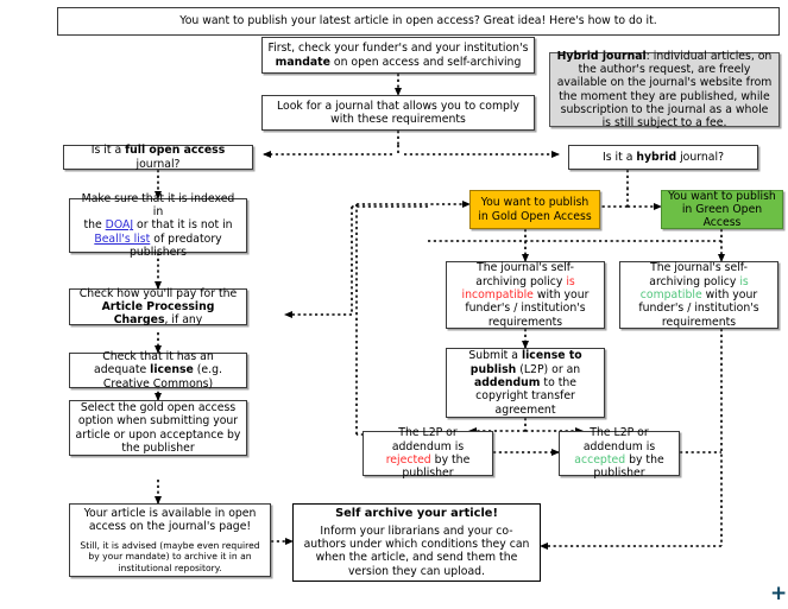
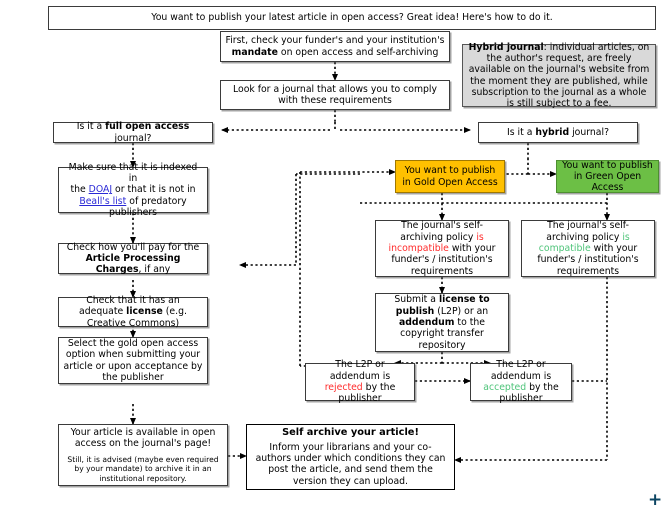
  You want to publish your latest article in open access? Great idea! Here's how to do it.
  First, check your funder's and your institution's mandate on open access and self-archiving
  Hybrid journal: individual articles, on the author's request, are freely available on the journal's website from the moment they are published, while subscription to the journal as a whole is still subject to a fee.
  Look for a journal that allows you to comply with these requirements
  Is it a full open access journal?
  Is it a hybrid journal?
  Make sure that it is indexed in
  the DOAJ or that it is not in
  Beall's list of predatory
  publishers
  Check how you'll pay for the Article Processing Charges, if any
  Check that it has an adequate license (e.g. Creative Commons)
  Select the gold open access option when submitting your article or upon acceptance by the publisher
  Your article is available in open access on the journal's page!
  Still, it is advised (maybe even required by your mandate) to archive it in an institutional repository.
  You want to publish
  in Gold Open Access
  You want to publish
  in Green Open Access
  The journal's self-archiving policy is incompatible with your funder's / institution's requirements
  The journal's self-archiving policy is compatible with your funder's / institution's requirements
- Submit a license to publish (L2P) or an addendum to the copyright transfer agreement
+ Submit a license to publish (L2P) or an addendum to the copyright transfer repository
  The L2P or addendum is rejected by the publisher
  The L2P or addendum is accepted by the publisher
  Self archive your article!
- Inform your librarians and your co-authors under which conditions they can when the article, and send them the version they can upload.
+ Inform your librarians and your co-authors under which conditions they can post the article, and send them the version they can upload.
  +
